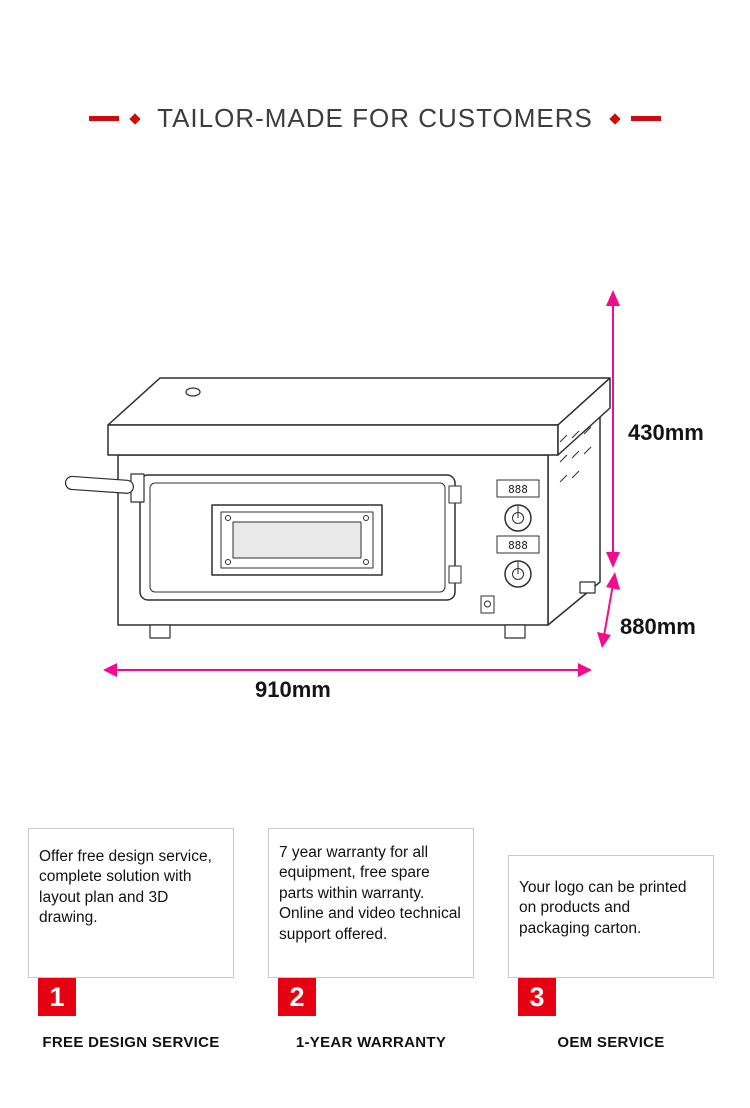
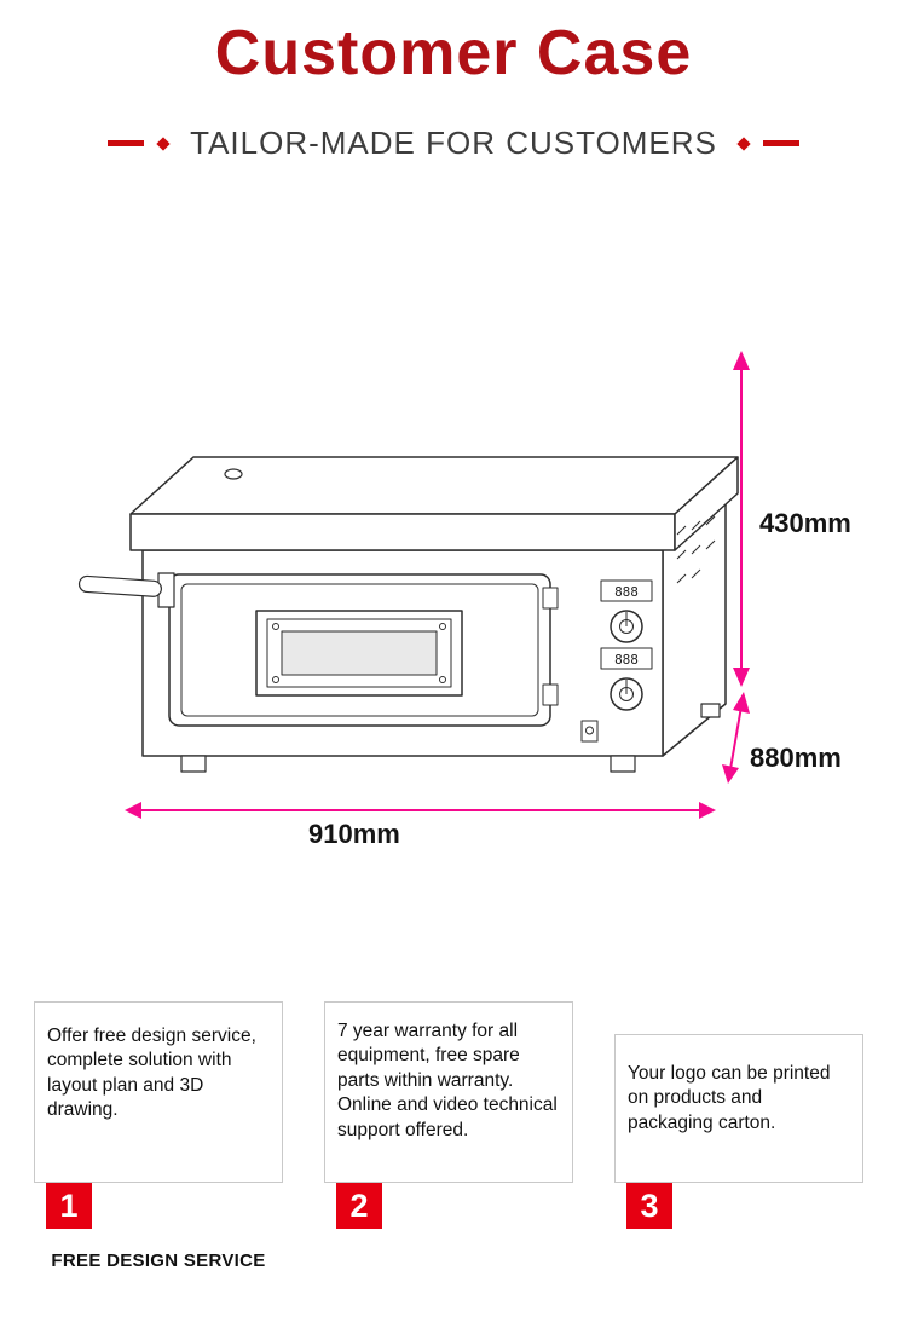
+ Customer Case
  TAILOR-MADE FOR CUSTOMERS
  888
  888
  430mm
  880mm
  910mm
  Offer free design service,
  complete solution with layout plan and 3D drawing.
  7 year warranty for all equipment, free spare parts within warranty. Online and video technical support offered.
  Your logo can be printed on products and packaging carton.
  1
  2
  3
  FREE DESIGN SERVICE
- 1-YEAR WARRANTY
- OEM SERVICE
